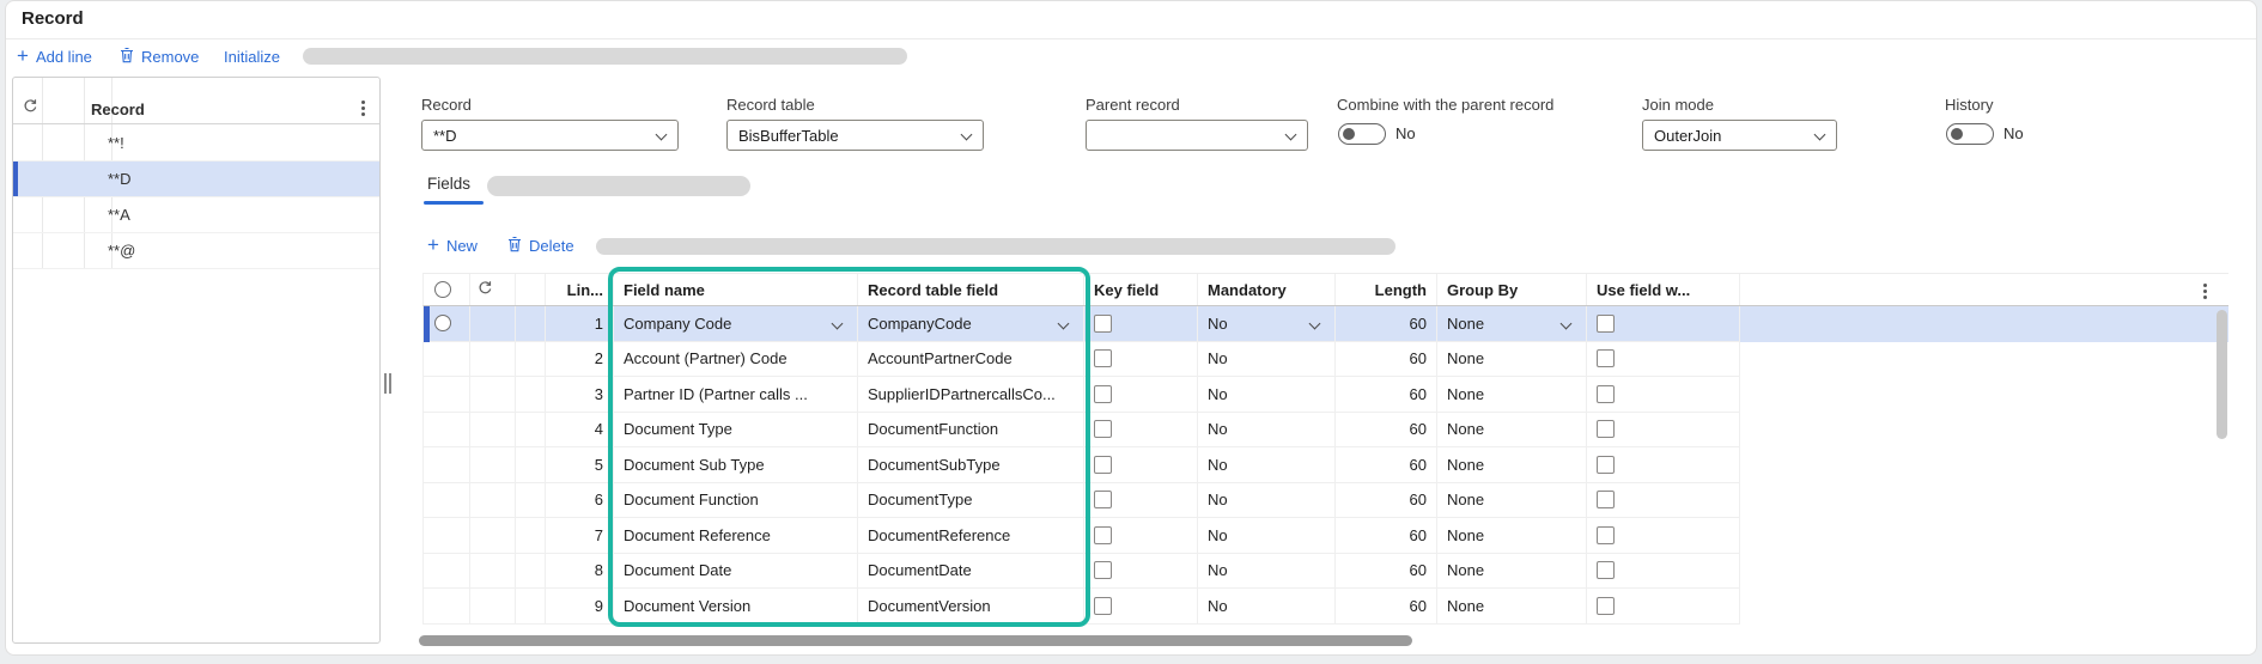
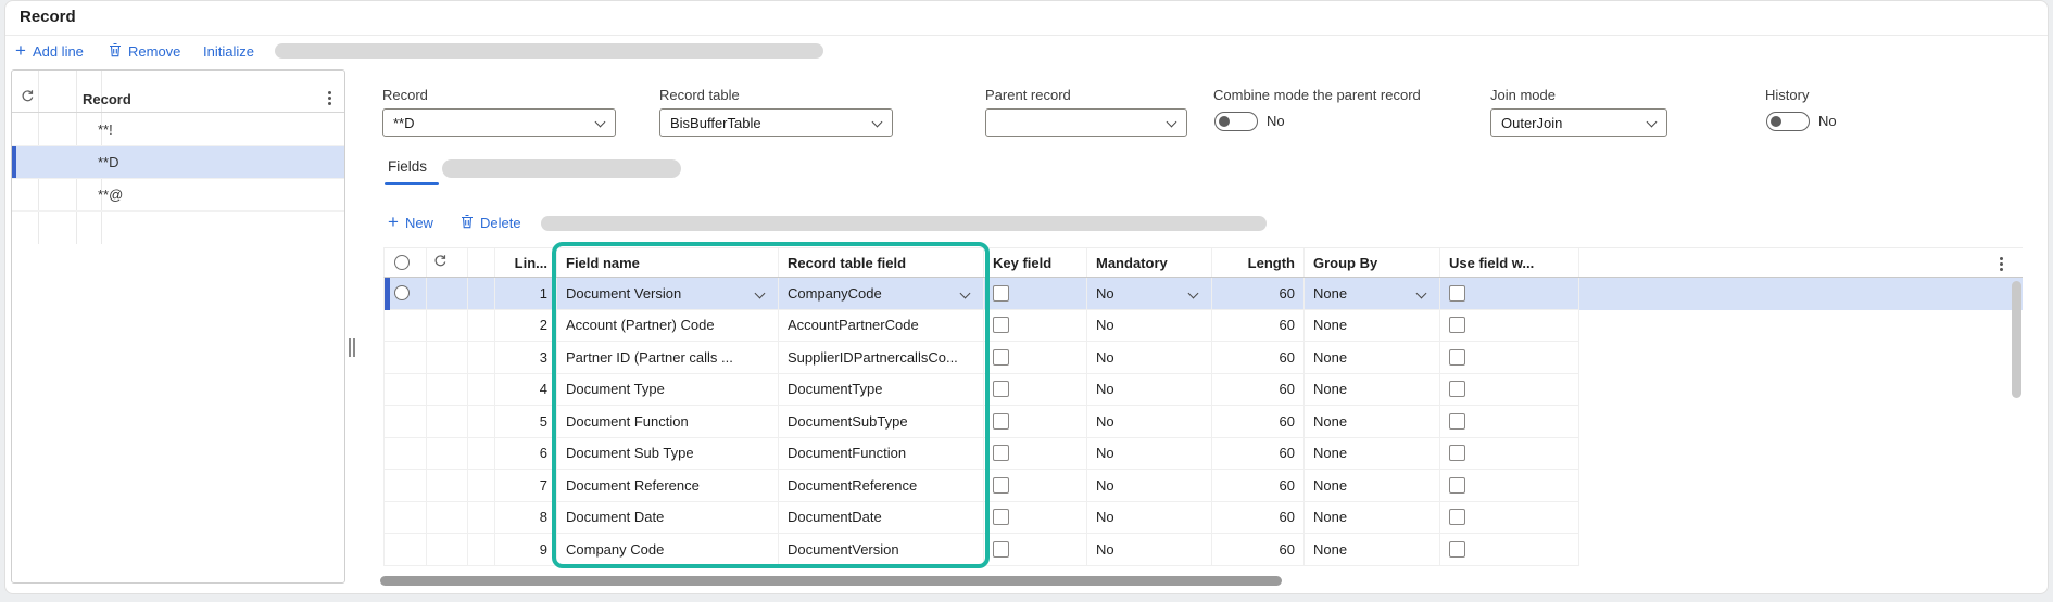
  Record
  +
  Add line
  Remove
  Initialize
  Record
  **!
  **D
- **A
  **@
  Record
  **D
  Record table
  BisBufferTable
  Parent record
- Combine with the parent record
+ Combine mode the parent record
  No
  Join mode
  OuterJoin
  History
  No
  Fields
  +
  New
  Delete
  Lin...
  Field name
  Record table field
  Key field
  Mandatory
  Length
  Group By
  Use field w...
  1
- Company Code
+ Document Version
  CompanyCode
  No
  60
  None
  2
  Account (Partner) Code
  AccountPartnerCode
  No
  60
  None
  3
  Partner ID (Partner calls ...
  SupplierIDPartnercallsCo...
  No
  60
  None
  4
  Document Type
- DocumentFunction
+ DocumentType
  No
  60
  None
  5
- Document Sub Type
+ Document Function
  DocumentSubType
  No
  60
  None
  6
- Document Function
+ Document Sub Type
- DocumentType
+ DocumentFunction
  No
  60
  None
  7
  Document Reference
  DocumentReference
  No
  60
  None
  8
  Document Date
  DocumentDate
  No
  60
  None
  9
- Document Version
+ Company Code
  DocumentVersion
  No
  60
  None
